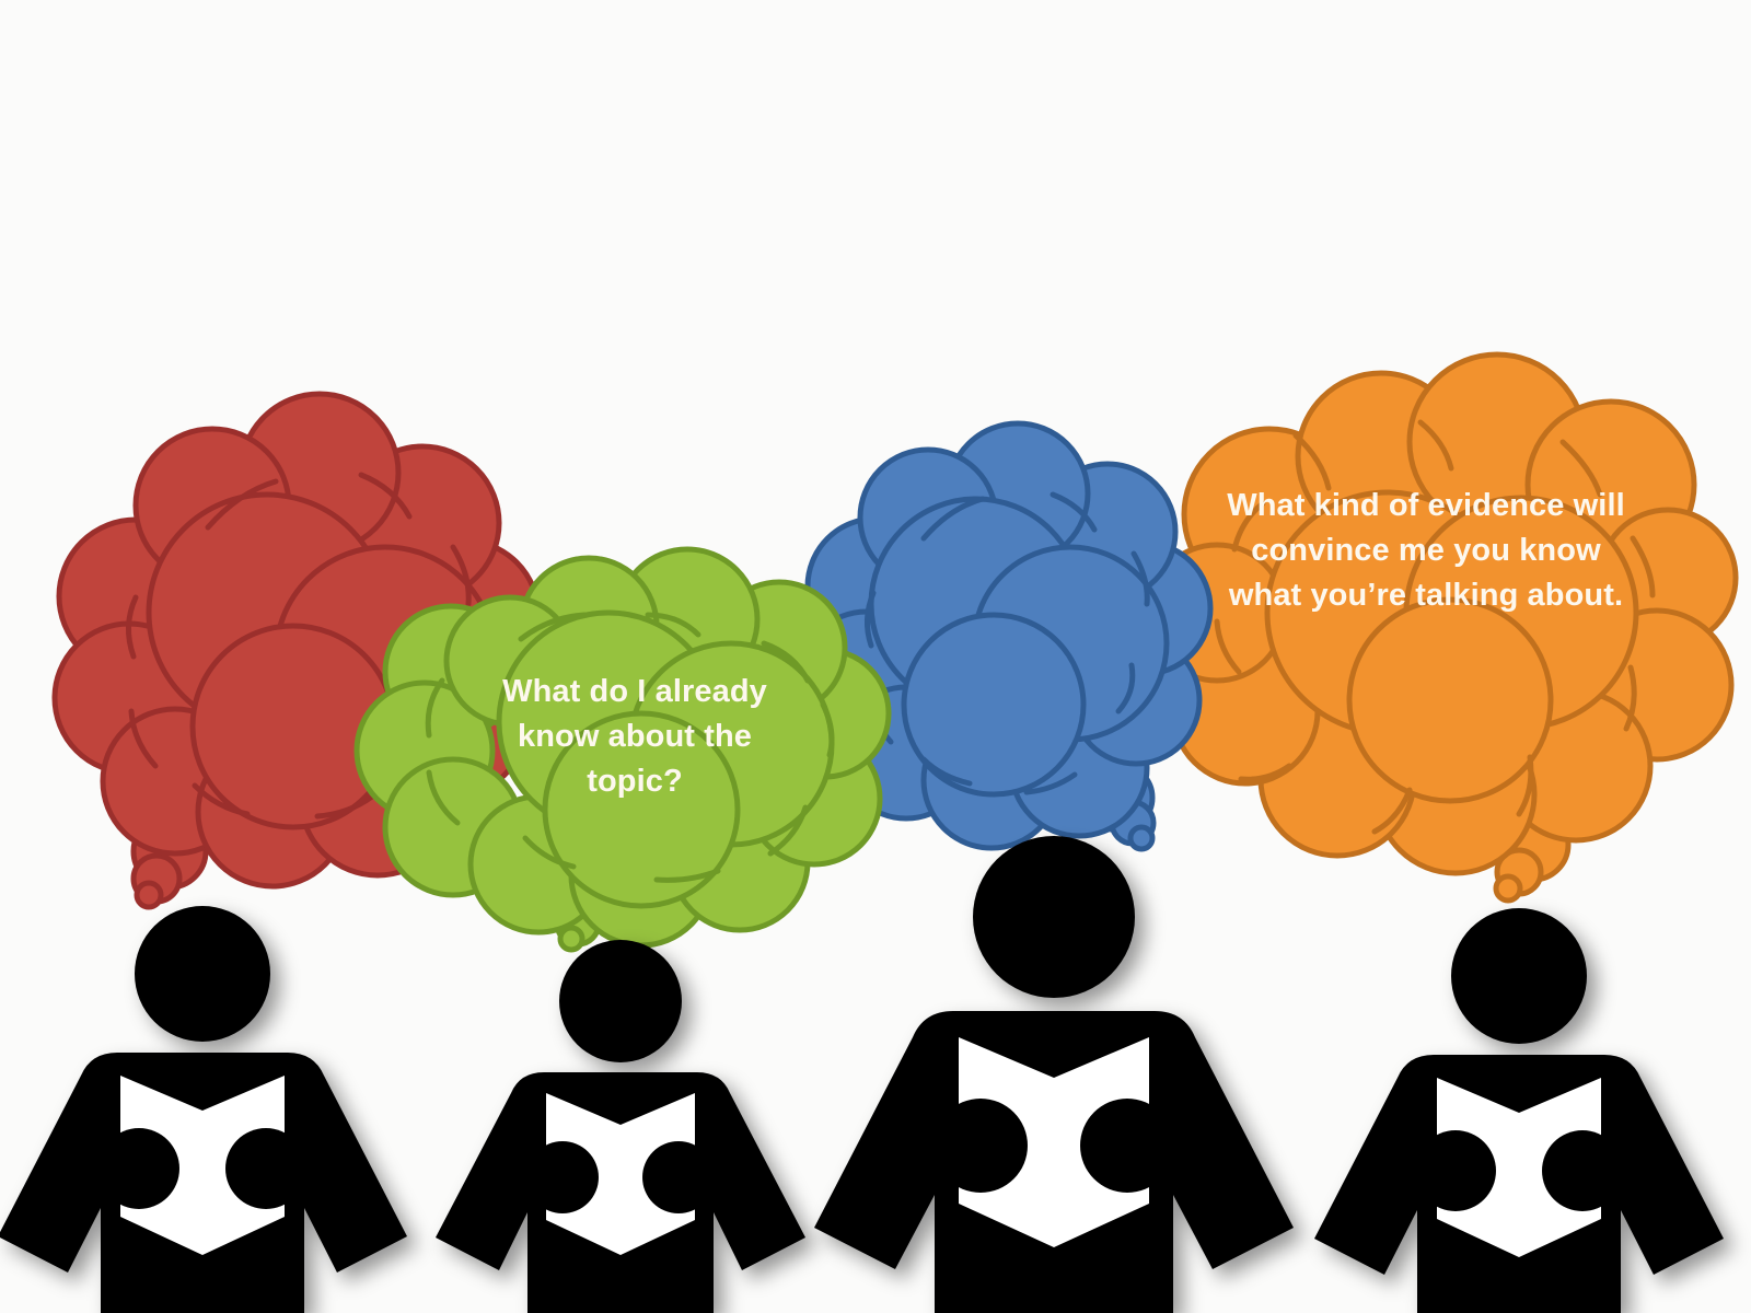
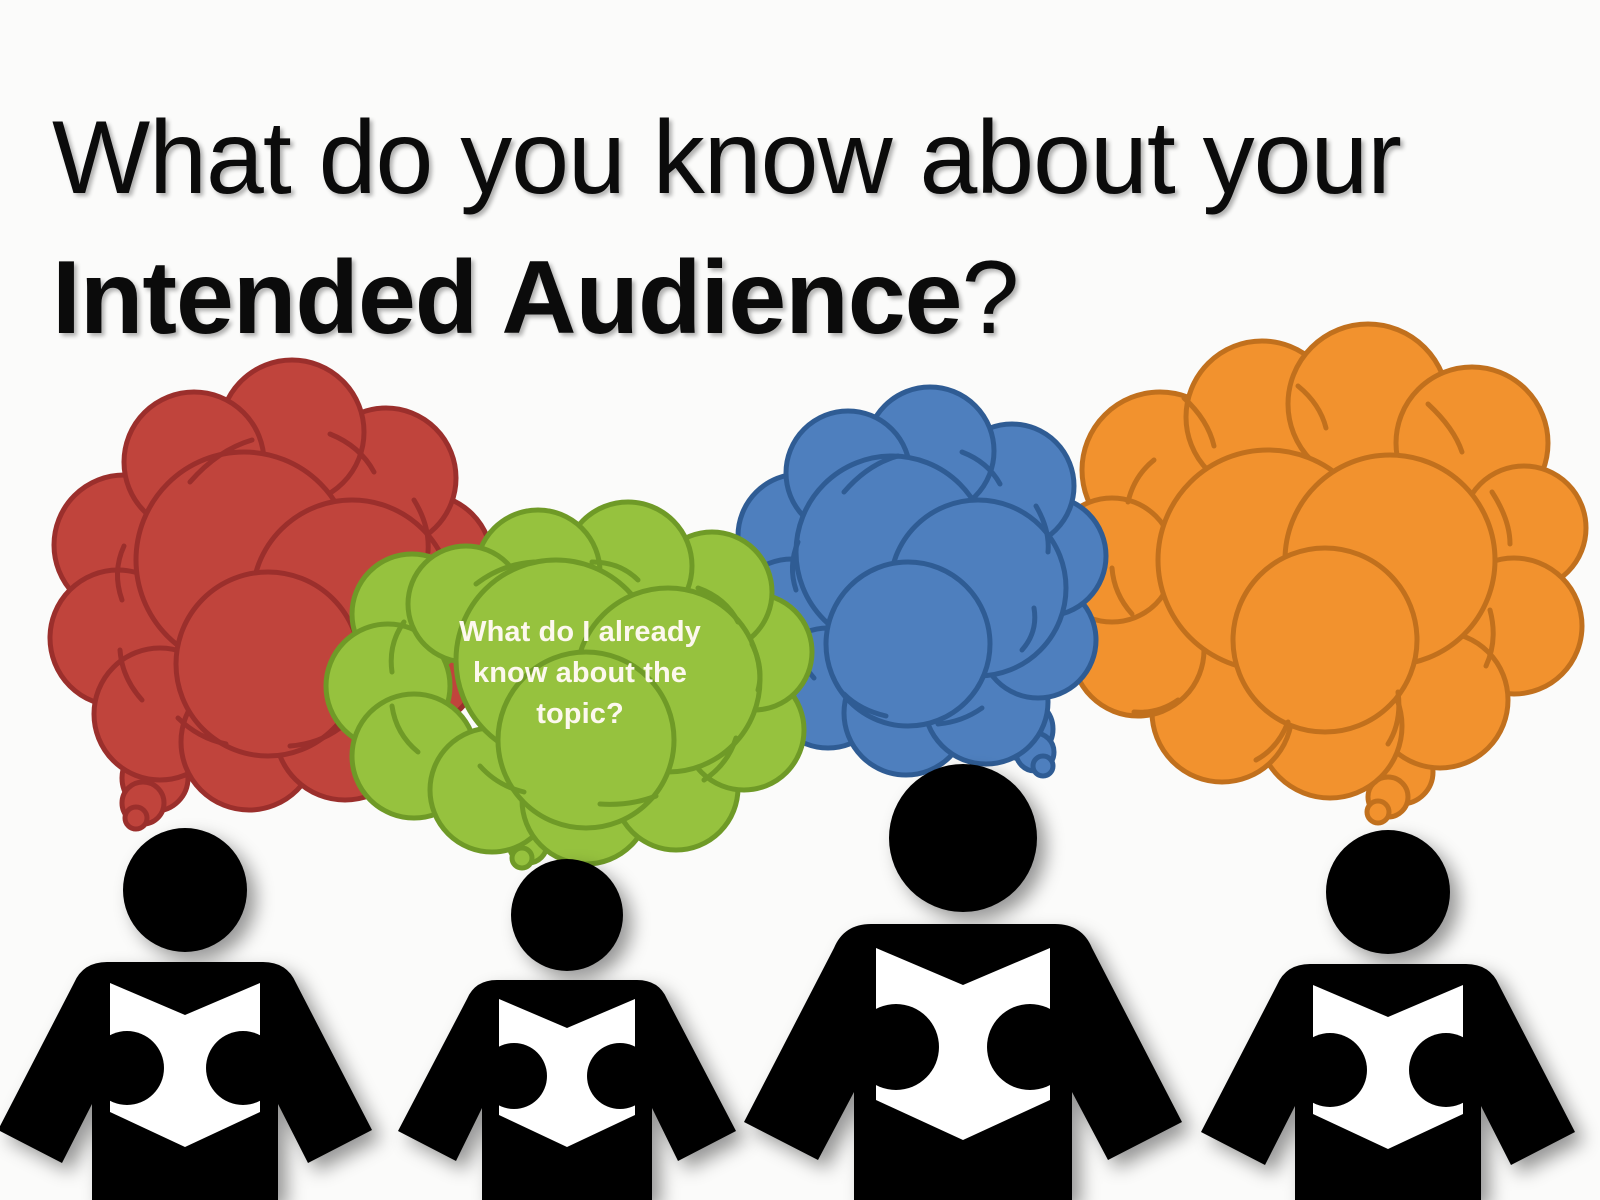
+ What do you know about your
+ Intended Audience?
  What do I already know about the topic?
- What kind of evidence will convince me you know what you’re talking about.
